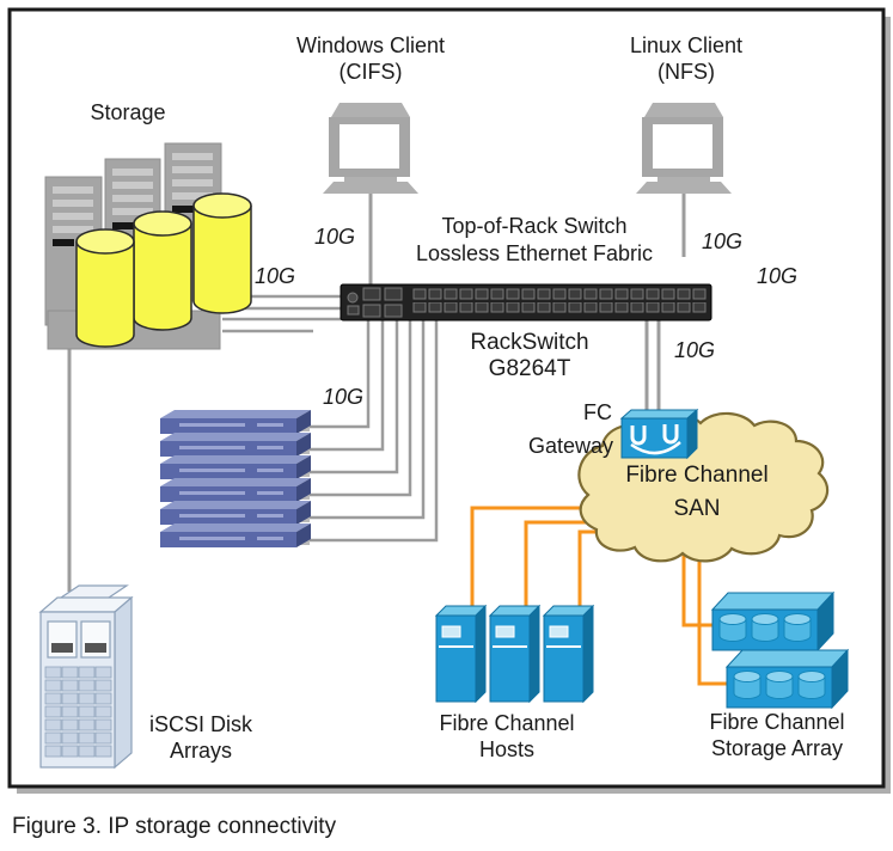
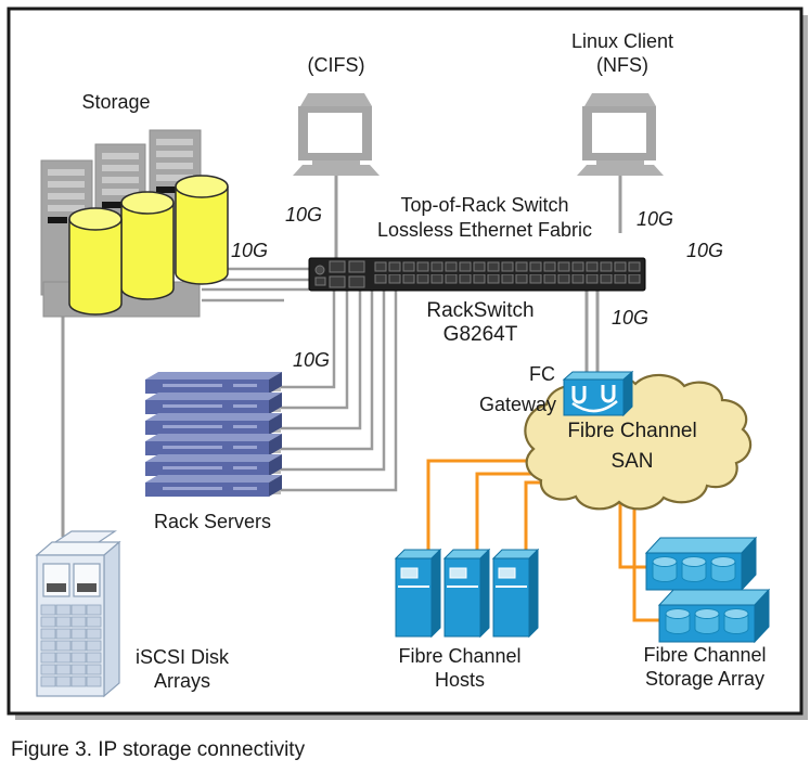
  Storage
- Windows Client
  (CIFS)
  Linux Client
  (NFS)
  Top-of-Rack Switch
  Lossless Ethernet Fabric
  RackSwitch
  G8264T
  FC
  Gateway
  Fibre Channel
  SAN
+ Rack Servers
  iSCSI Disk
  Arrays
  Fibre Channel
  Hosts
  Fibre Channel
  Storage Array
  10G
  10G
  10G
  10G
  10G
  10G
  Figure 3. IP storage connectivity
